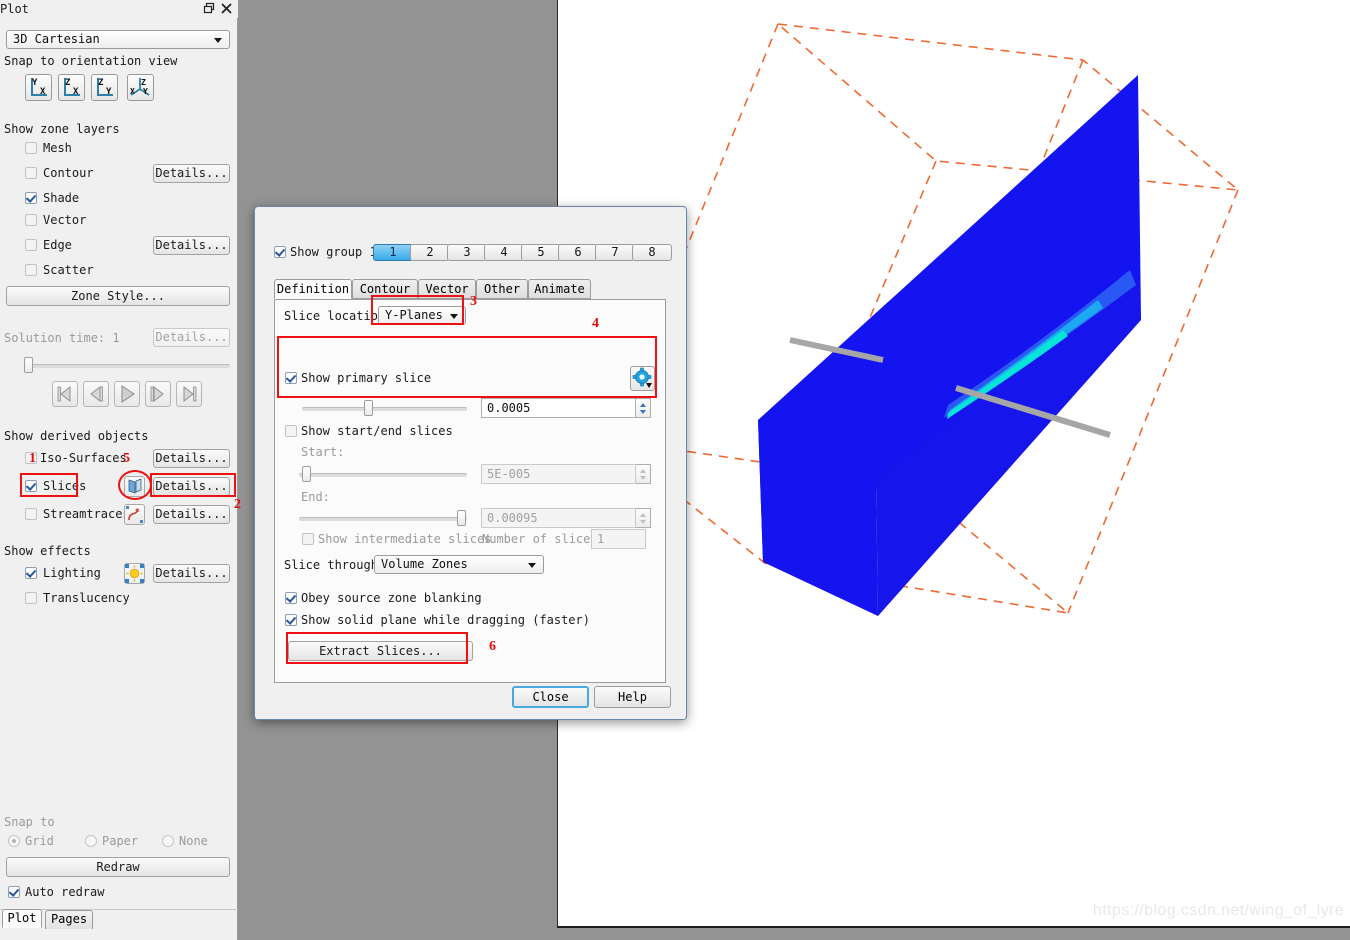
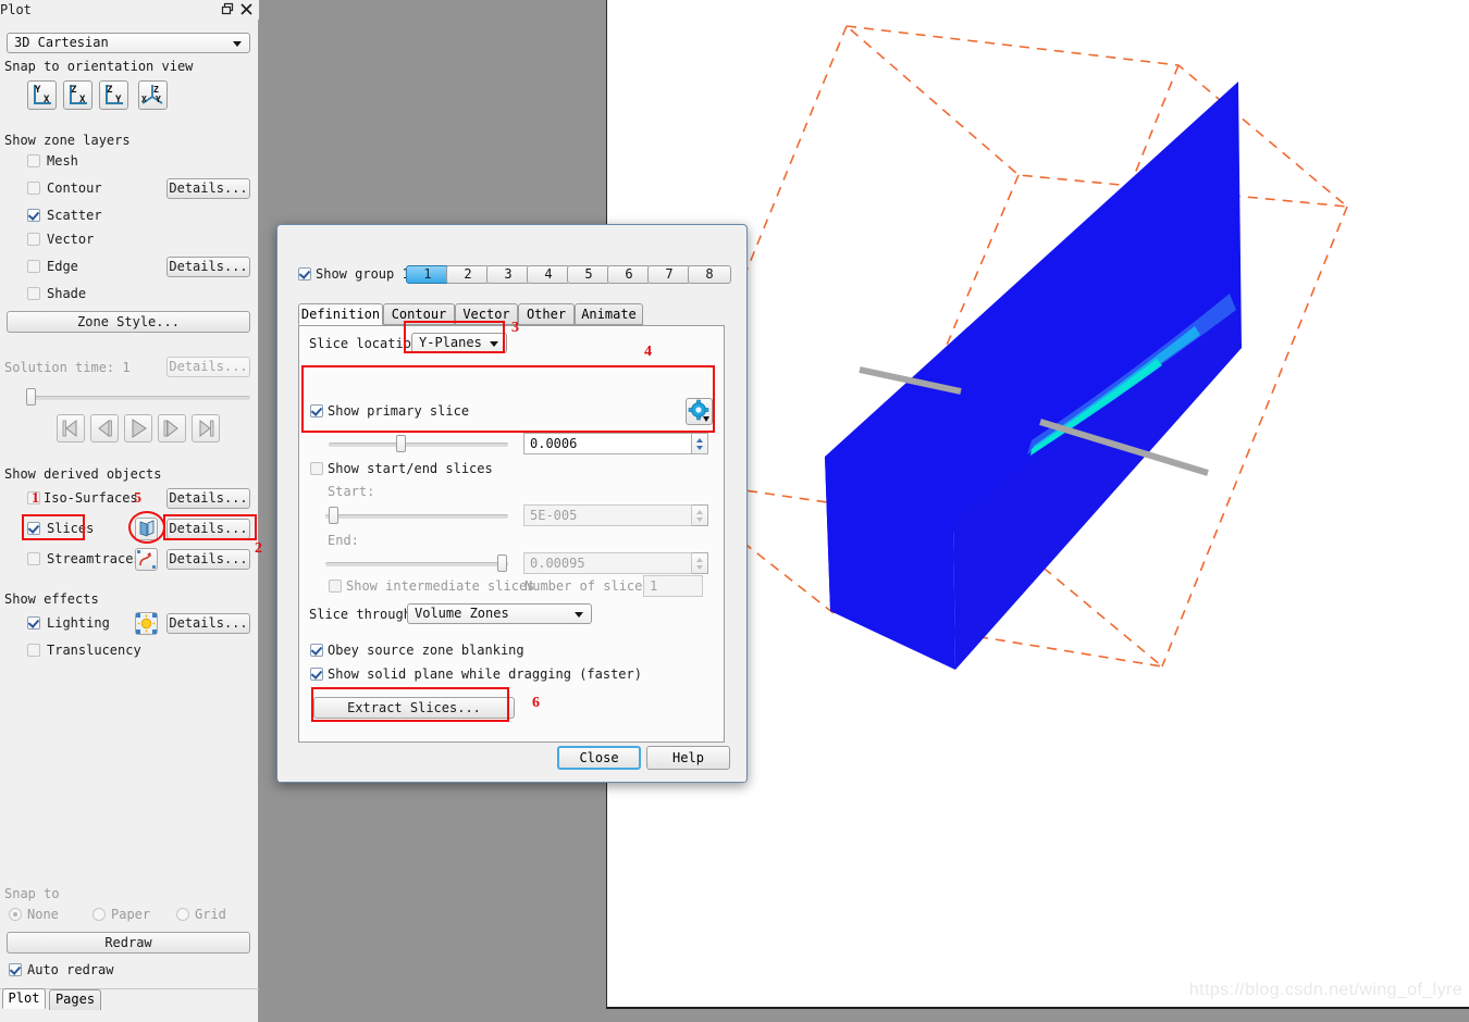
  Plot
  3D Cartesian
  Snap to orientation view
  Y
  X
  Z
  X
  Z
  Y
  Z
  X
  Y
  Show zone layers
  Mesh
  Contour
  Details...
- Shade
+ Scatter
  Vector
  Edge
  Details...
- Scatter
+ Shade
  Zone Style...
  Solution time: 1
  Details...
  Show derived objects
  Iso-Surfaces
  Details...
  Slices
  Details...
  Streamtrace
  Details...
  Show effects
  Lighting
  Details...
  Translucency
  Snap to
- Grid
+ None
  Paper
- None
+ Grid
  Redraw
  Auto redraw
  Plot
  Pages
  Show group
  1
  2
  3
  4
  5
  6
  7
  8
  Definition
  Contour
  Vector
  Other
  Animate
  Slice locatio
  Y-Planes
  Show primary slice
- 0.0005
+ 0.0006
  Show start/end slices
  Start:
  5E-005
  End:
  0.00095
  Show intermediate slices
  Number of slice
  1
  Slice throug
  Volume Zones
  Obey source zone blanking
  Show solid plane while dragging (faster)
  Extract Slices...
  Close
  Help
  1
  2
  3
  4
  5
  6
